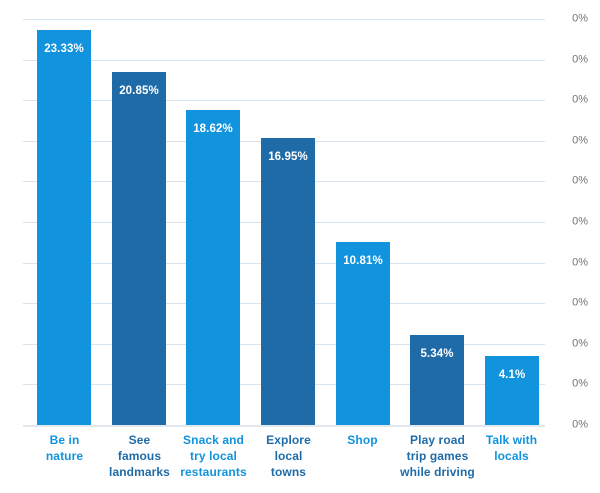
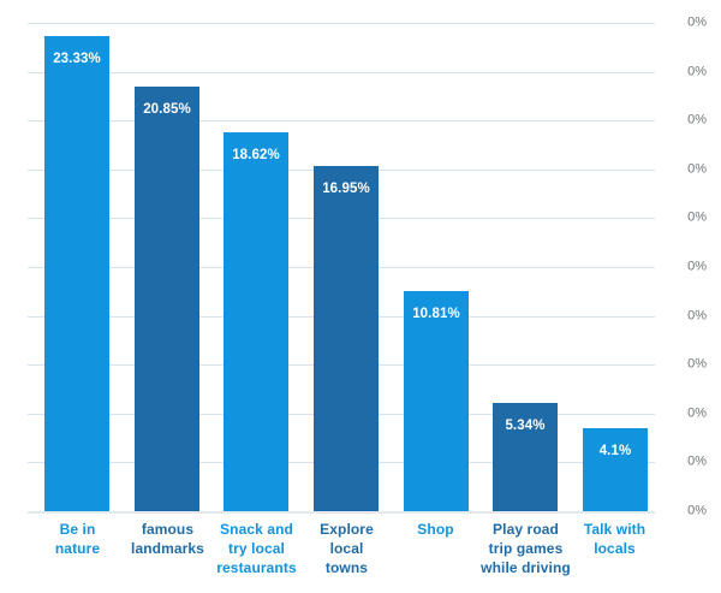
  23.33%
  20.85%
  18.62%
  16.95%
  10.81%
  5.34%
  4.1%
  0%
  0%
  0%
  0%
  0%
  0%
  0%
  0%
  0%
  0%
  0%
  Be in
  nature
- See
  famous
  landmarks
  Snack and
  try local
  restaurants
  Explore
  local
  towns
  Shop
  Play road
  trip games
  while driving
  Talk with
  locals
